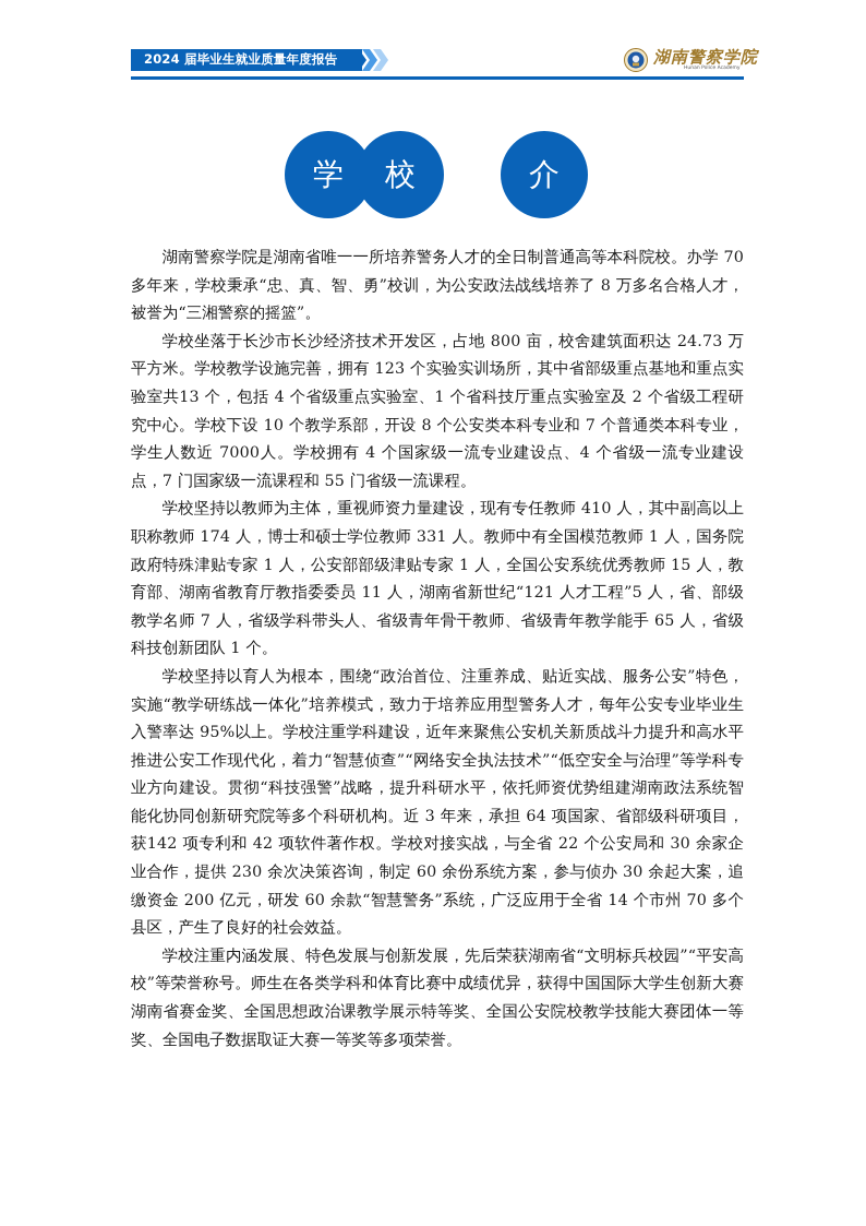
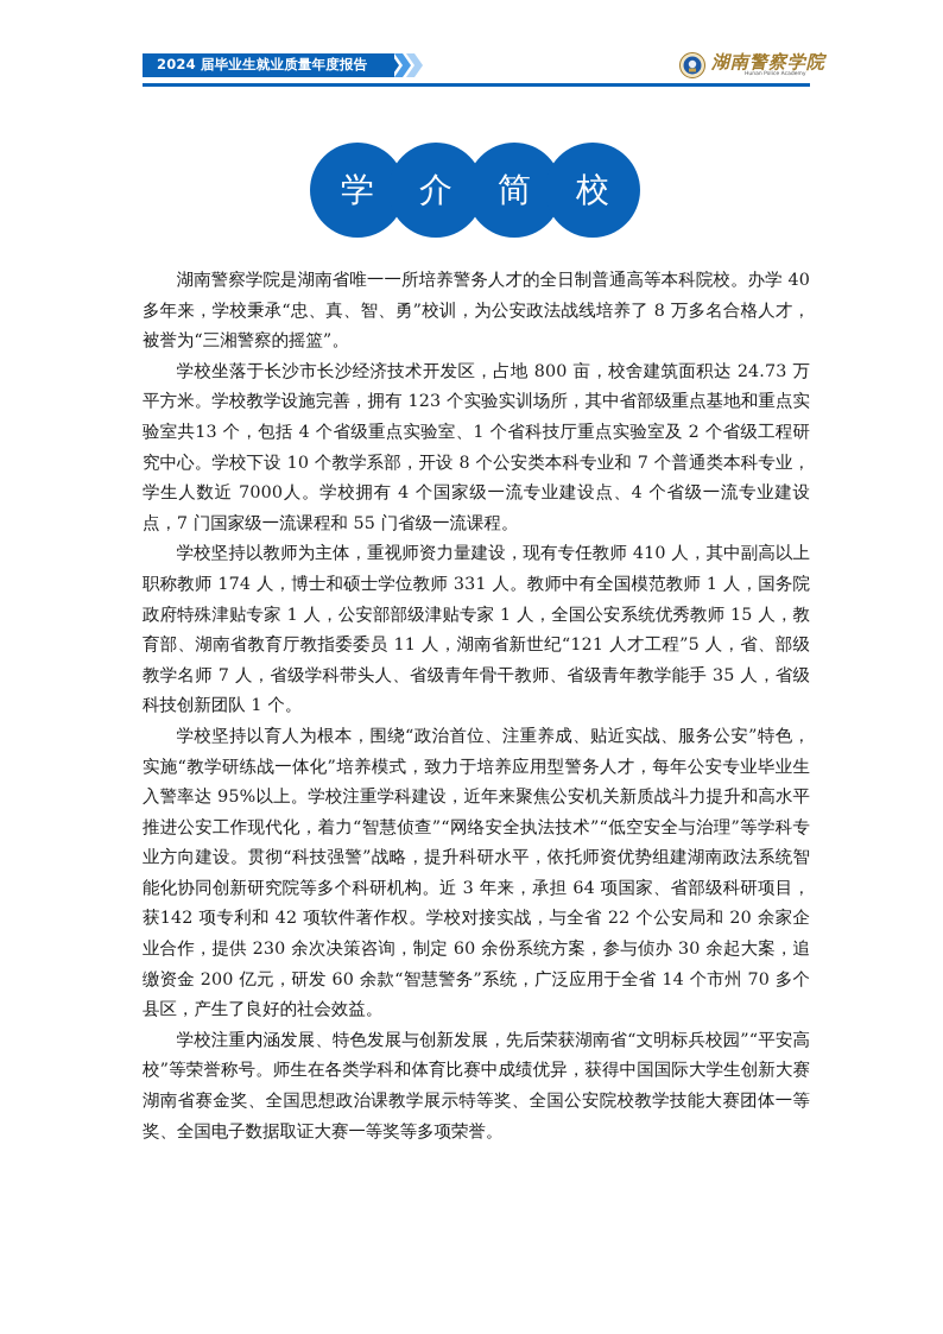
  2024 届毕业生就业质量年度报告
  湖南警察学院
  学
- 校
+ 介
+ 简
- 介
+ 校
- 湖南警察学院是湖南省唯一一所培养警务人才的全日制普通高等本科院校。办学 70 多年来，学校秉承“忠、真、智、勇”校训，为公安政法战线培养了 8 万多名合格人才，被誉为“三湘警察的摇篮”。
+ 湖南警察学院是湖南省唯一一所培养警务人才的全日制普通高等本科院校。办学 40 多年来，学校秉承“忠、真、智、勇”校训，为公安政法战线培养了 8 万多名合格人才，被誉为“三湘警察的摇篮”。
  学校坐落于长沙市长沙经济技术开发区，占地 800 亩，校舍建筑面积达 24.73 万平方米。学校教学设施完善，拥有 123 个实验实训场所，其中省部级重点基地和重点实验室共13 个，包括 4 个省级重点实验室、1 个省科技厅重点实验室及 2 个省级工程研究中心。学校下设 10 个教学系部，开设 8 个公安类本科专业和 7 个普通类本科专业，学生人数近 7000人。学校拥有 4 个国家级一流专业建设点、4 个省级一流专业建设点，7 门国家级一流课程和 55 门省级一流课程。
- 学校坚持以教师为主体，重视师资力量建设，现有专任教师 410 人，其中副高以上职称教师 174 人，博士和硕士学位教师 331 人。教师中有全国模范教师 1 人，国务院政府特殊津贴专家 1 人，公安部部级津贴专家 1 人，全国公安系统优秀教师 15 人，教育部、湖南省教育厅教指委委员 11 人，湖南省新世纪“121 人才工程”5 人，省、部级教学名师 7 人，省级学科带头人、省级青年骨干教师、省级青年教学能手 65 人，省级科技创新团队 1 个。
+ 学校坚持以教师为主体，重视师资力量建设，现有专任教师 410 人，其中副高以上职称教师 174 人，博士和硕士学位教师 331 人。教师中有全国模范教师 1 人，国务院政府特殊津贴专家 1 人，公安部部级津贴专家 1 人，全国公安系统优秀教师 15 人，教育部、湖南省教育厅教指委委员 11 人，湖南省新世纪“121 人才工程”5 人，省、部级教学名师 7 人，省级学科带头人、省级青年骨干教师、省级青年教学能手 35 人，省级科技创新团队 1 个。
- 学校坚持以育人为根本，围绕“政治首位、注重养成、贴近实战、服务公安”特色，实施“教学研练战一体化”培养模式，致力于培养应用型警务人才，每年公安专业毕业生入警率达 95%以上。学校注重学科建设，近年来聚焦公安机关新质战斗力提升和高水平推进公安工作现代化，着力“智慧侦查”“网络安全执法技术”“低空安全与治理”等学科专业方向建设。贯彻“科技强警”战略，提升科研水平，依托师资优势组建湖南政法系统智能化协同创新研究院等多个科研机构。近 3 年来，承担 64 项国家、省部级科研项目，获142 项专利和 42 项软件著作权。学校对接实战，与全省 22 个公安局和 30 余家企业合作，提供 230 余次决策咨询，制定 60 余份系统方案，参与侦办 30 余起大案，追缴资金 200 亿元，研发 60 余款“智慧警务”系统，广泛应用于全省 14 个市州 70 多个县区，产生了良好的社会效益。
+ 学校坚持以育人为根本，围绕“政治首位、注重养成、贴近实战、服务公安”特色，实施“教学研练战一体化”培养模式，致力于培养应用型警务人才，每年公安专业毕业生入警率达 95%以上。学校注重学科建设，近年来聚焦公安机关新质战斗力提升和高水平推进公安工作现代化，着力“智慧侦查”“网络安全执法技术”“低空安全与治理”等学科专业方向建设。贯彻“科技强警”战略，提升科研水平，依托师资优势组建湖南政法系统智能化协同创新研究院等多个科研机构。近 3 年来，承担 64 项国家、省部级科研项目，获142 项专利和 42 项软件著作权。学校对接实战，与全省 22 个公安局和 20 余家企业合作，提供 230 余次决策咨询，制定 60 余份系统方案，参与侦办 30 余起大案，追缴资金 200 亿元，研发 60 余款“智慧警务”系统，广泛应用于全省 14 个市州 70 多个县区，产生了良好的社会效益。
  学校注重内涵发展、特色发展与创新发展，先后荣获湖南省“文明标兵校园”“平安高校”等荣誉称号。师生在各类学科和体育比赛中成绩优异，获得中国国际大学生创新大赛湖南省赛金奖、全国思想政治课教学展示特等奖、全国公安院校教学技能大赛团体一等奖、全国电子数据取证大赛一等奖等多项荣誉。
